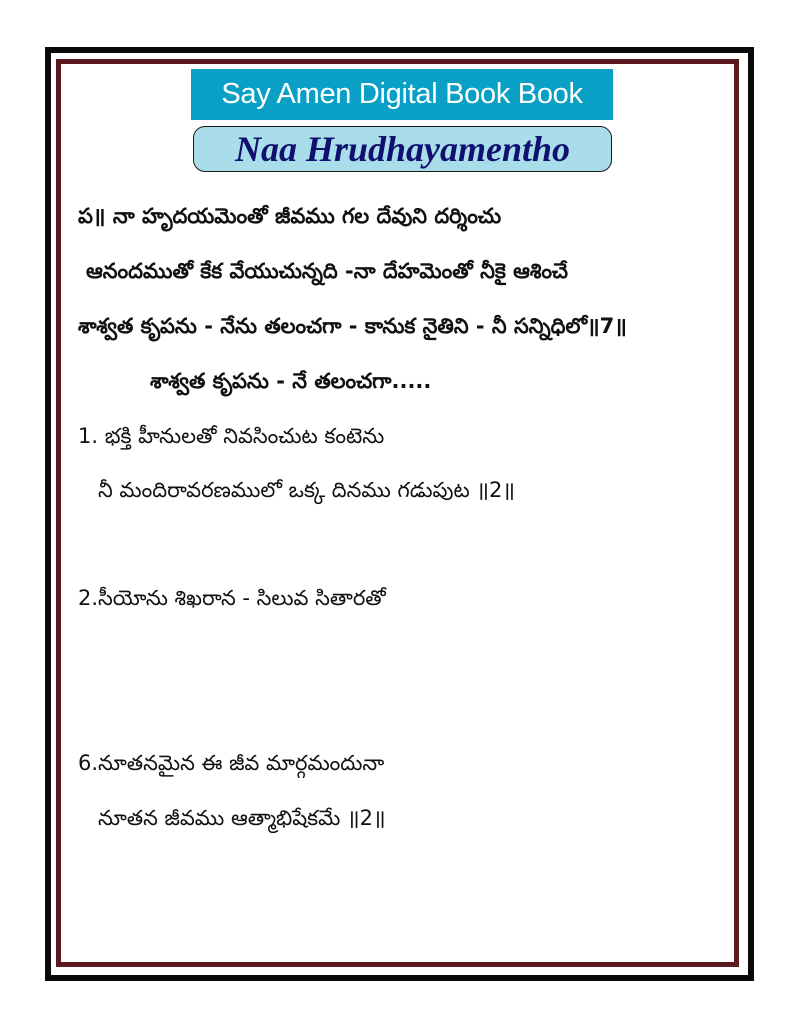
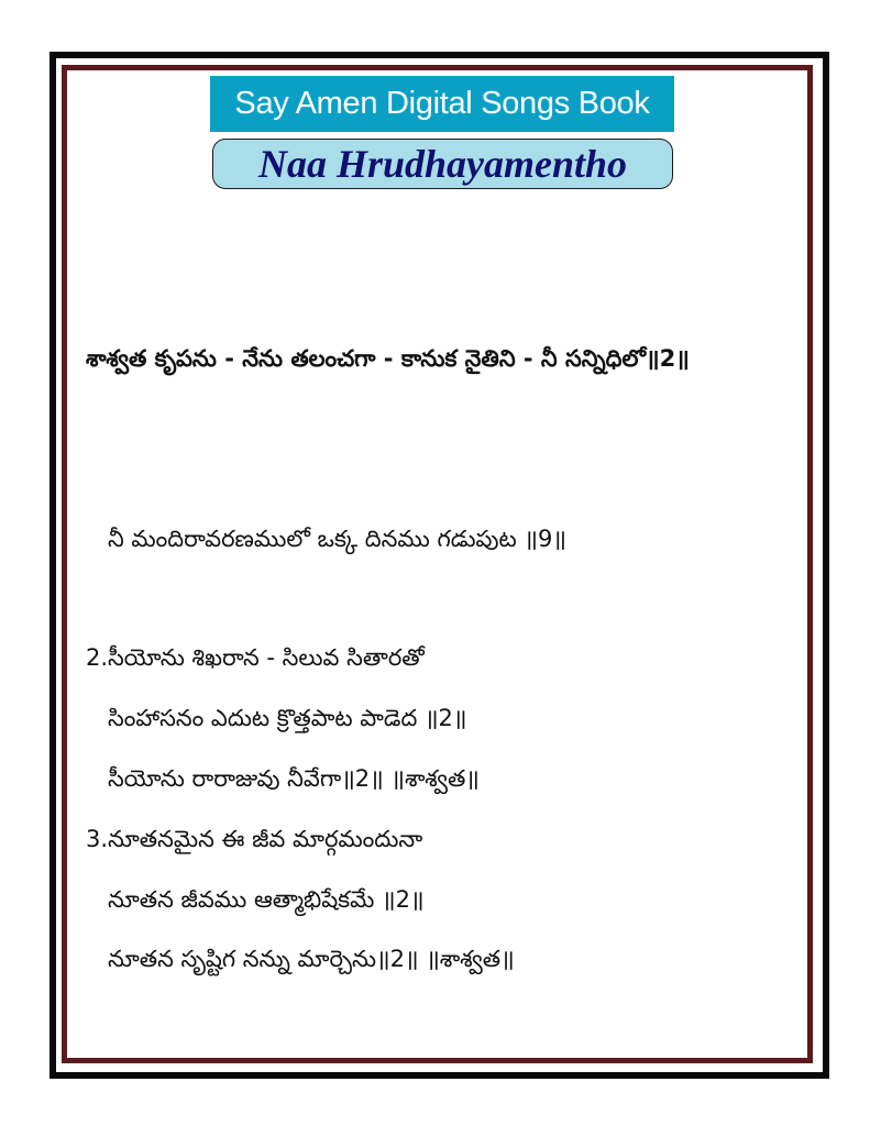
- Say Amen Digital Book Book
+ Say Amen Digital Songs Book
  Naa Hrudhayamentho
- ప॥ నా హృదయమెంతో జీవము గల దేవుని దర్శించు
- ఆనందముతో కేక వేయుచున్నది -నా దేహమెంతో నీకై ఆశించే
- శాశ్వత కృపను - నేను తలంచగా - కానుక నైతిని - నీ సన్నిధిలో॥7॥
+ శాశ్వత కృపను - నేను తలంచగా - కానుక నైతిని - నీ సన్నిధిలో॥2॥
- శాశ్వత కృపను - నే తలంచగా.....
- 1. భక్తి హీనులతో నివసించుట కంటెను
- నీ మందిరావరణములో ఒక్క దినము గడుపుట ॥2॥
+ నీ మందిరావరణములో ఒక్క దినము గడుపుట ॥9॥
  2.సీయోను శిఖరాన - సిలువ సితారతో
+ సింహాసనం ఎదుట క్రొత్తపాట పాడెద ॥2॥
+ సీయోను రారాజువు నీవేగా॥2॥ ॥శాశ్వత॥
- 6.నూతనమైన ఈ జీవ మార్గమందునా
+ 3.నూతనమైన ఈ జీవ మార్గమందునా
  నూతన జీవము ఆత్మాభిషేకమే ॥2॥
+ నూతన సృష్టిగ నన్ను మార్చెను॥2॥ ॥శాశ్వత॥
